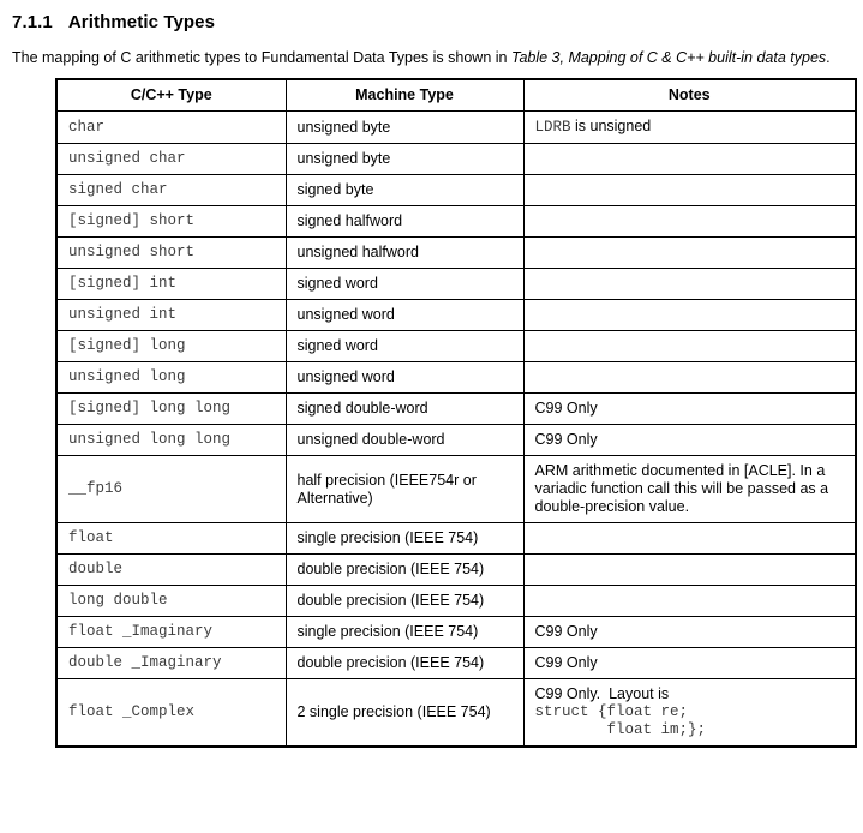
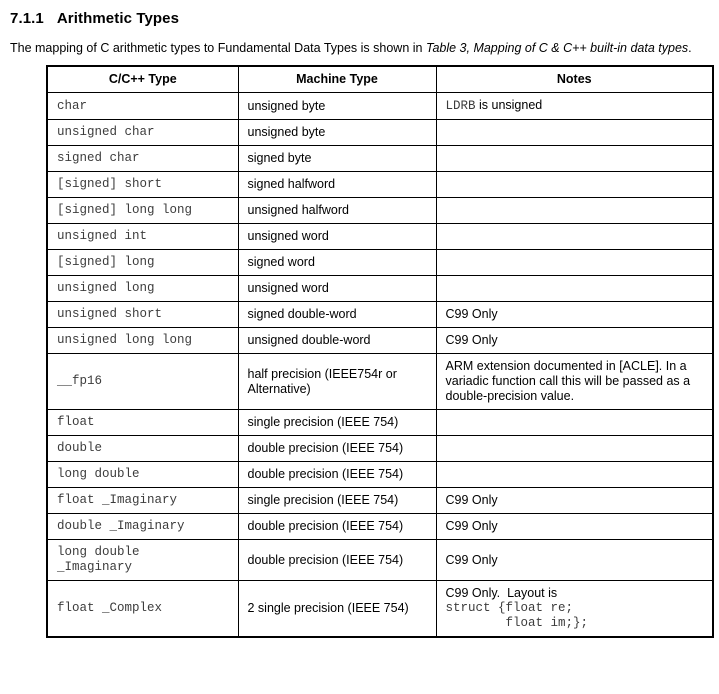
  7.1.1 Arithmetic Types
  The mapping of C arithmetic types to Fundamental Data Types is shown in Table 3, Mapping of C & C++ built-in data types.
  C/C++ Type	Machine Type	Notes
  char	unsigned byte	LDRB is unsigned
  unsigned char	unsigned byte
  signed char	signed byte
  [signed] short	signed halfword
- unsigned short	unsigned halfword
+ [signed] long long	unsigned halfword
- [signed] int	signed word
  unsigned int	unsigned word
  [signed] long	signed word
  unsigned long	unsigned word
- [signed] long long	signed double-word	C99 Only
+ unsigned short	signed double-word	C99 Only
  unsigned long long	unsigned double-word	C99 Only
- __fp16	half precision (IEEE754r or Alternative)	ARM arithmetic documented in [ACLE]. In a variadic function call this will be passed as a double-precision value.
+ __fp16	half precision (IEEE754r or Alternative)	ARM extension documented in [ACLE]. In a variadic function call this will be passed as a double-precision value.
  float	single precision (IEEE 754)
  double	double precision (IEEE 754)
  long double	double precision (IEEE 754)
  float _Imaginary	single precision (IEEE 754)	C99 Only
  double _Imaginary	double precision (IEEE 754)	C99 Only
+ long double _Imaginary	double precision (IEEE 754)	C99 Only
  float _Complex	2 single precision (IEEE 754)	C99 Only. Layout isstruct {float re; float im;};
